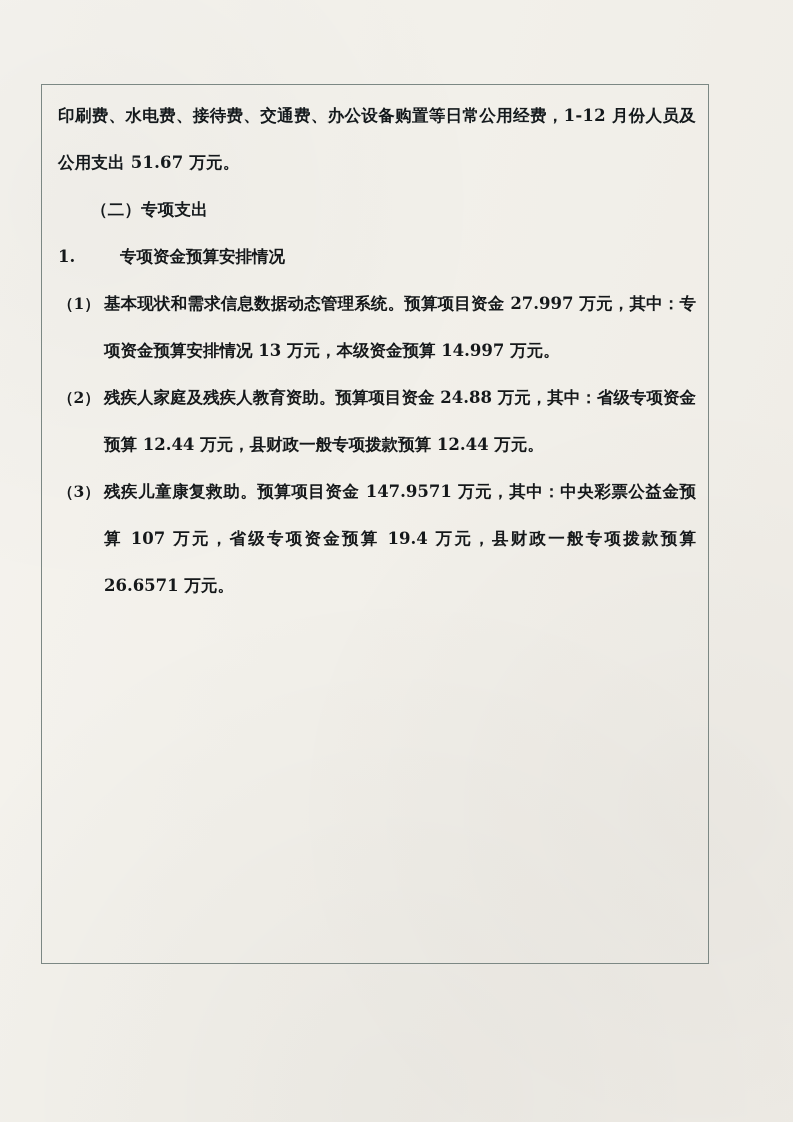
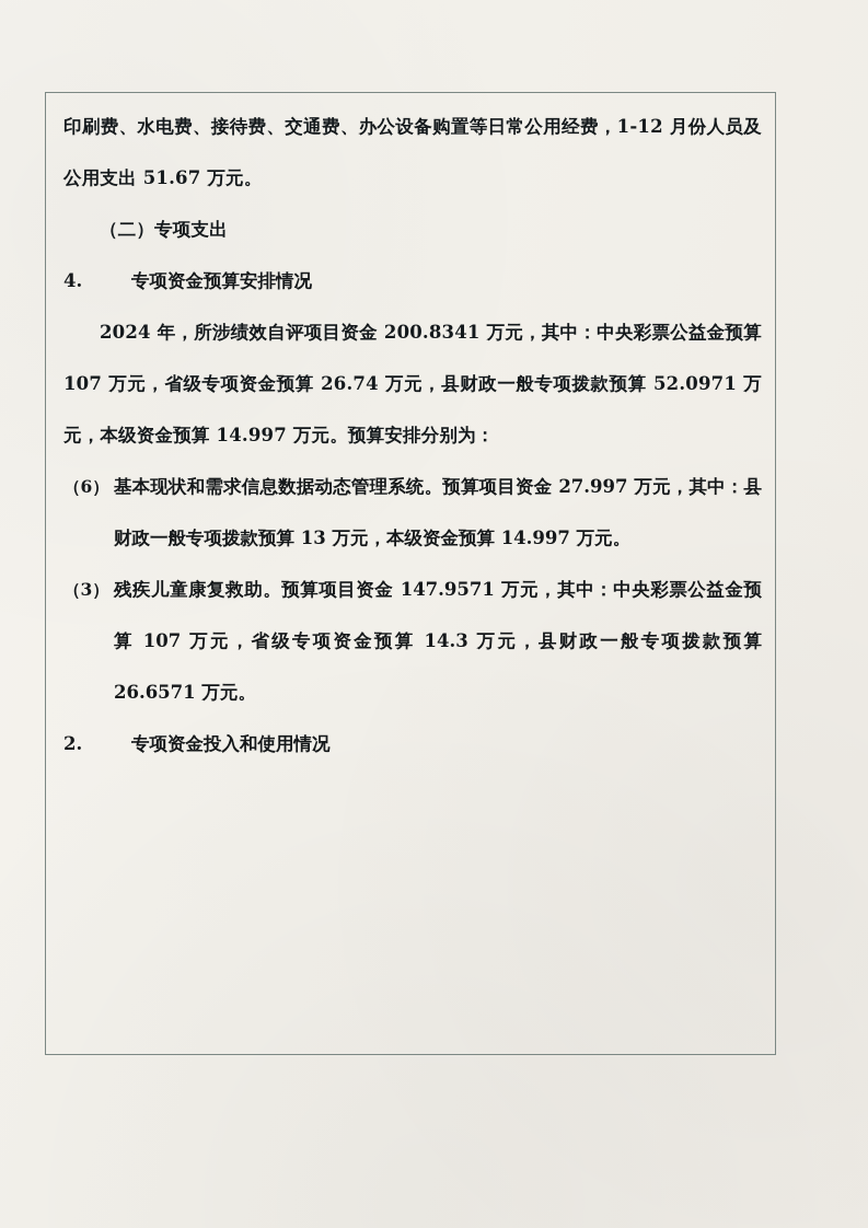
  印刷费、水电费、接待费、交通费、办公设备购置等日常公用经费，1-12 月份人员及公用支出 51.67 万元。
  （二）专项支出
- 1.
+ 4.
  专项资金预算安排情况
+ 2024 年，所涉绩效自评项目资金 200.8341 万元，其中：中央彩票公益金预算 107 万元，省级专项资金预算 26.74 万元，县财政一般专项拨款预算 52.0971 万元，本级资金预算 14.997 万元。预算安排分别为：
- （1）
+ （6）
- 基本现状和需求信息数据动态管理系统。预算项目资金 27.997 万元，其中：专项资金预算安排情况 13 万元，本级资金预算 14.997 万元。
+ 基本现状和需求信息数据动态管理系统。预算项目资金 27.997 万元，其中：县财政一般专项拨款预算 13 万元，本级资金预算 14.997 万元。
- （2）
- 残疾人家庭及残疾人教育资助。预算项目资金 24.88 万元，其中：省级专项资金预算 12.44 万元，县财政一般专项拨款预算 12.44 万元。
  （3）
- 残疾儿童康复救助。预算项目资金 147.9571 万元，其中：中央彩票公益金预算 107 万元，省级专项资金预算 19.4 万元，县财政一般专项拨款预算 26.6571 万元。
+ 残疾儿童康复救助。预算项目资金 147.9571 万元，其中：中央彩票公益金预算 107 万元，省级专项资金预算 14.3 万元，县财政一般专项拨款预算 26.6571 万元。
+ 2.
+ 专项资金投入和使用情况
